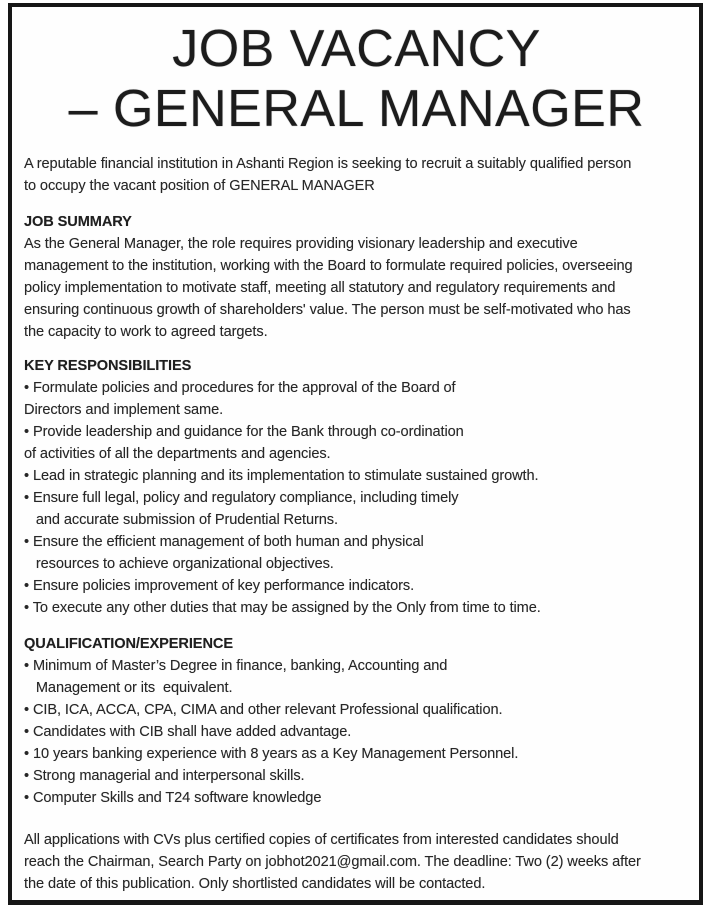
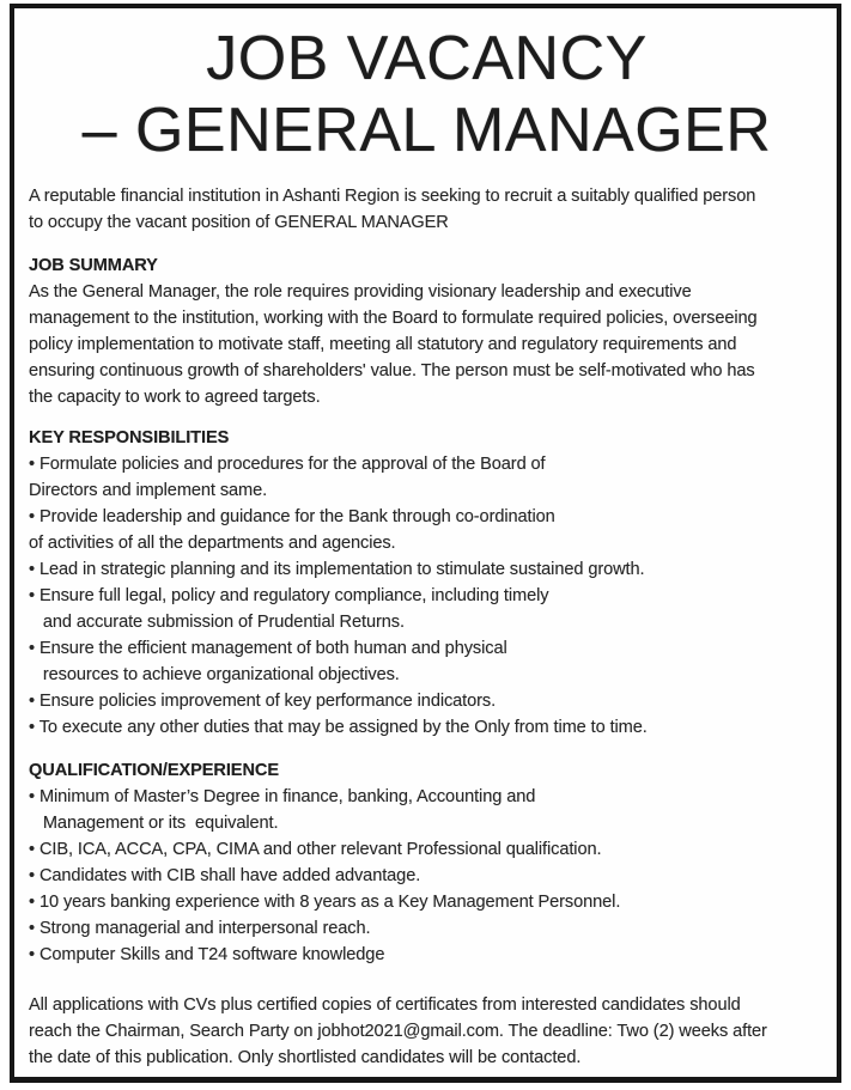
  JOB VACANCY
  – GENERAL MANAGER
  A reputable financial institution in Ashanti Region is seeking to recruit a suitably qualified person
  to occupy the vacant position of GENERAL MANAGER
  JOB SUMMARY
  As the General Manager, the role requires providing visionary leadership and executive
  management to the institution, working with the Board to formulate required policies, overseeing
  policy implementation to motivate staff, meeting all statutory and regulatory requirements and
  ensuring continuous growth of shareholders' value. The person must be self-motivated who has
  the capacity to work to agreed targets.
  KEY RESPONSIBILITIES
  • Formulate policies and procedures for the approval of the Board of
  Directors and implement same.
  • Provide leadership and guidance for the Bank through co-ordination
  of activities of all the departments and agencies.
  • Lead in strategic planning and its implementation to stimulate sustained growth.
  • Ensure full legal, policy and regulatory compliance, including timely
  and accurate submission of Prudential Returns.
  • Ensure the efficient management of both human and physical
  resources to achieve organizational objectives.
  • Ensure policies improvement of key performance indicators.
  • To execute any other duties that may be assigned by the Only from time to time.
  QUALIFICATION/EXPERIENCE
  • Minimum of Master’s Degree in finance, banking, Accounting and
  Management or its equivalent.
  • CIB, ICA, ACCA, CPA, CIMA and other relevant Professional qualification.
  • Candidates with CIB shall have added advantage.
  • 10 years banking experience with 8 years as a Key Management Personnel.
- • Strong managerial and interpersonal skills.
+ • Strong managerial and interpersonal reach.
  • Computer Skills and T24 software knowledge
  All applications with CVs plus certified copies of certificates from interested candidates should
  reach the Chairman, Search Party on jobhot2021@gmail.com. The deadline: Two (2) weeks after
  the date of this publication. Only shortlisted candidates will be contacted.
